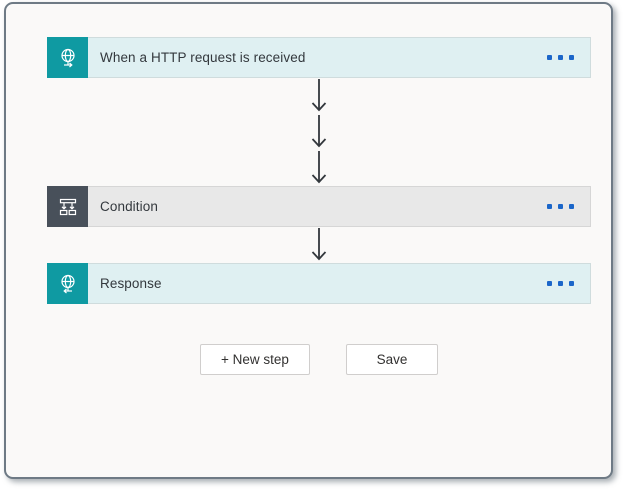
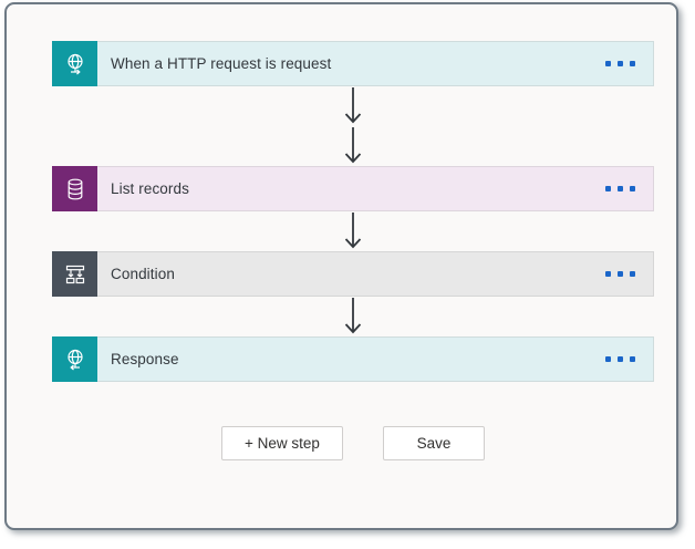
- When a HTTP request is received
+ When a HTTP request is request
+ List records
  Condition
  Response
  + New step
  Save
